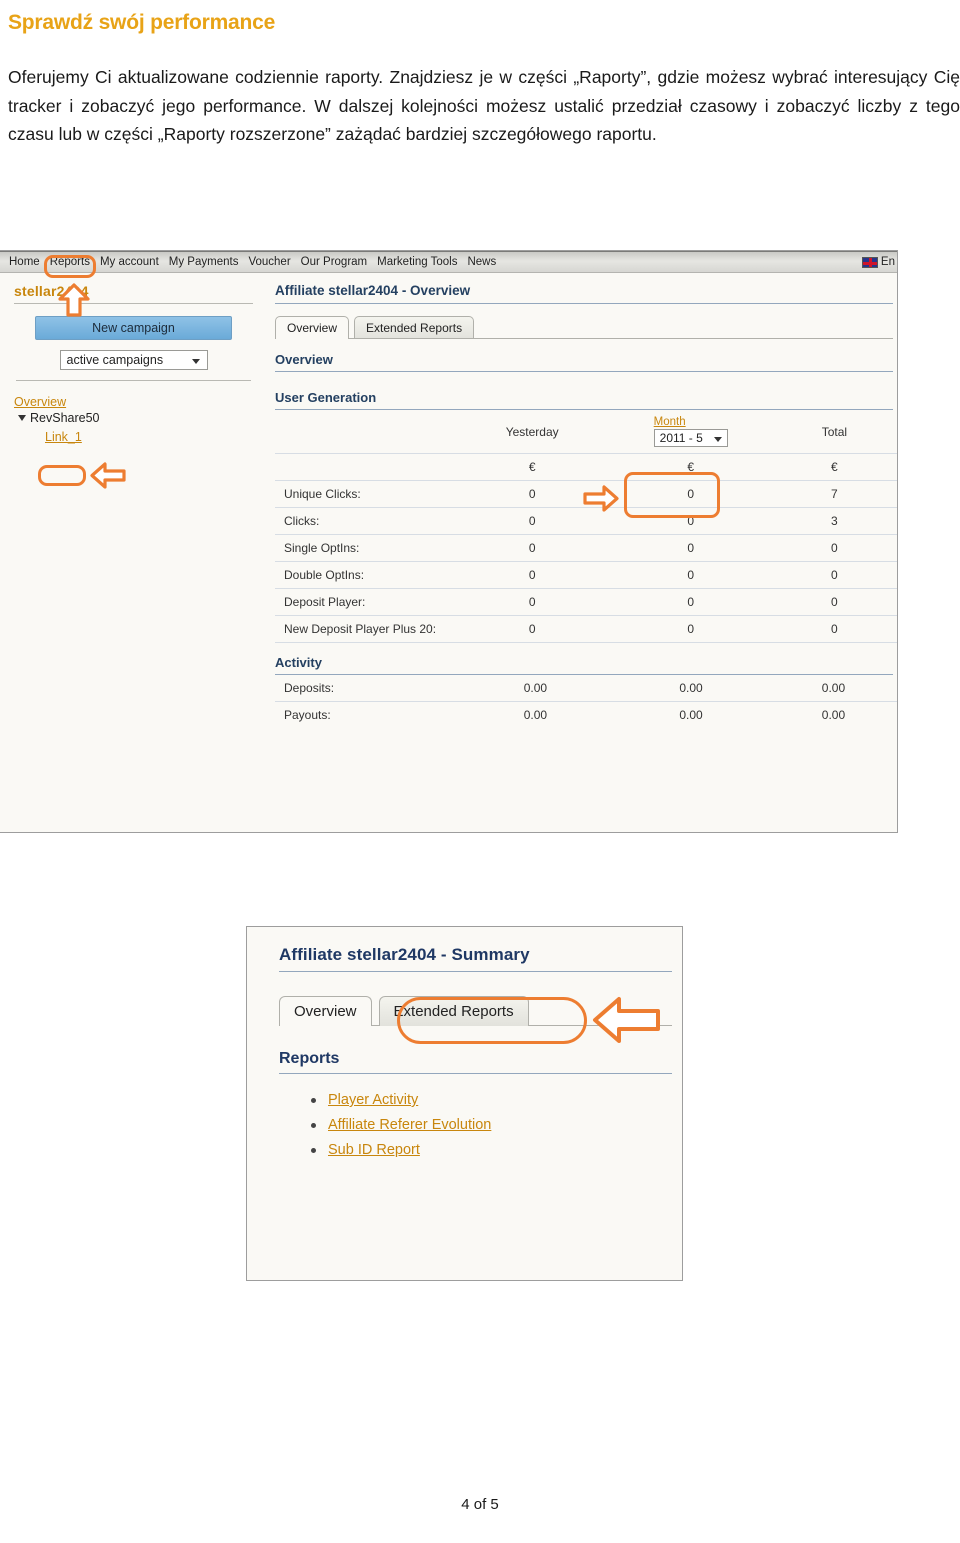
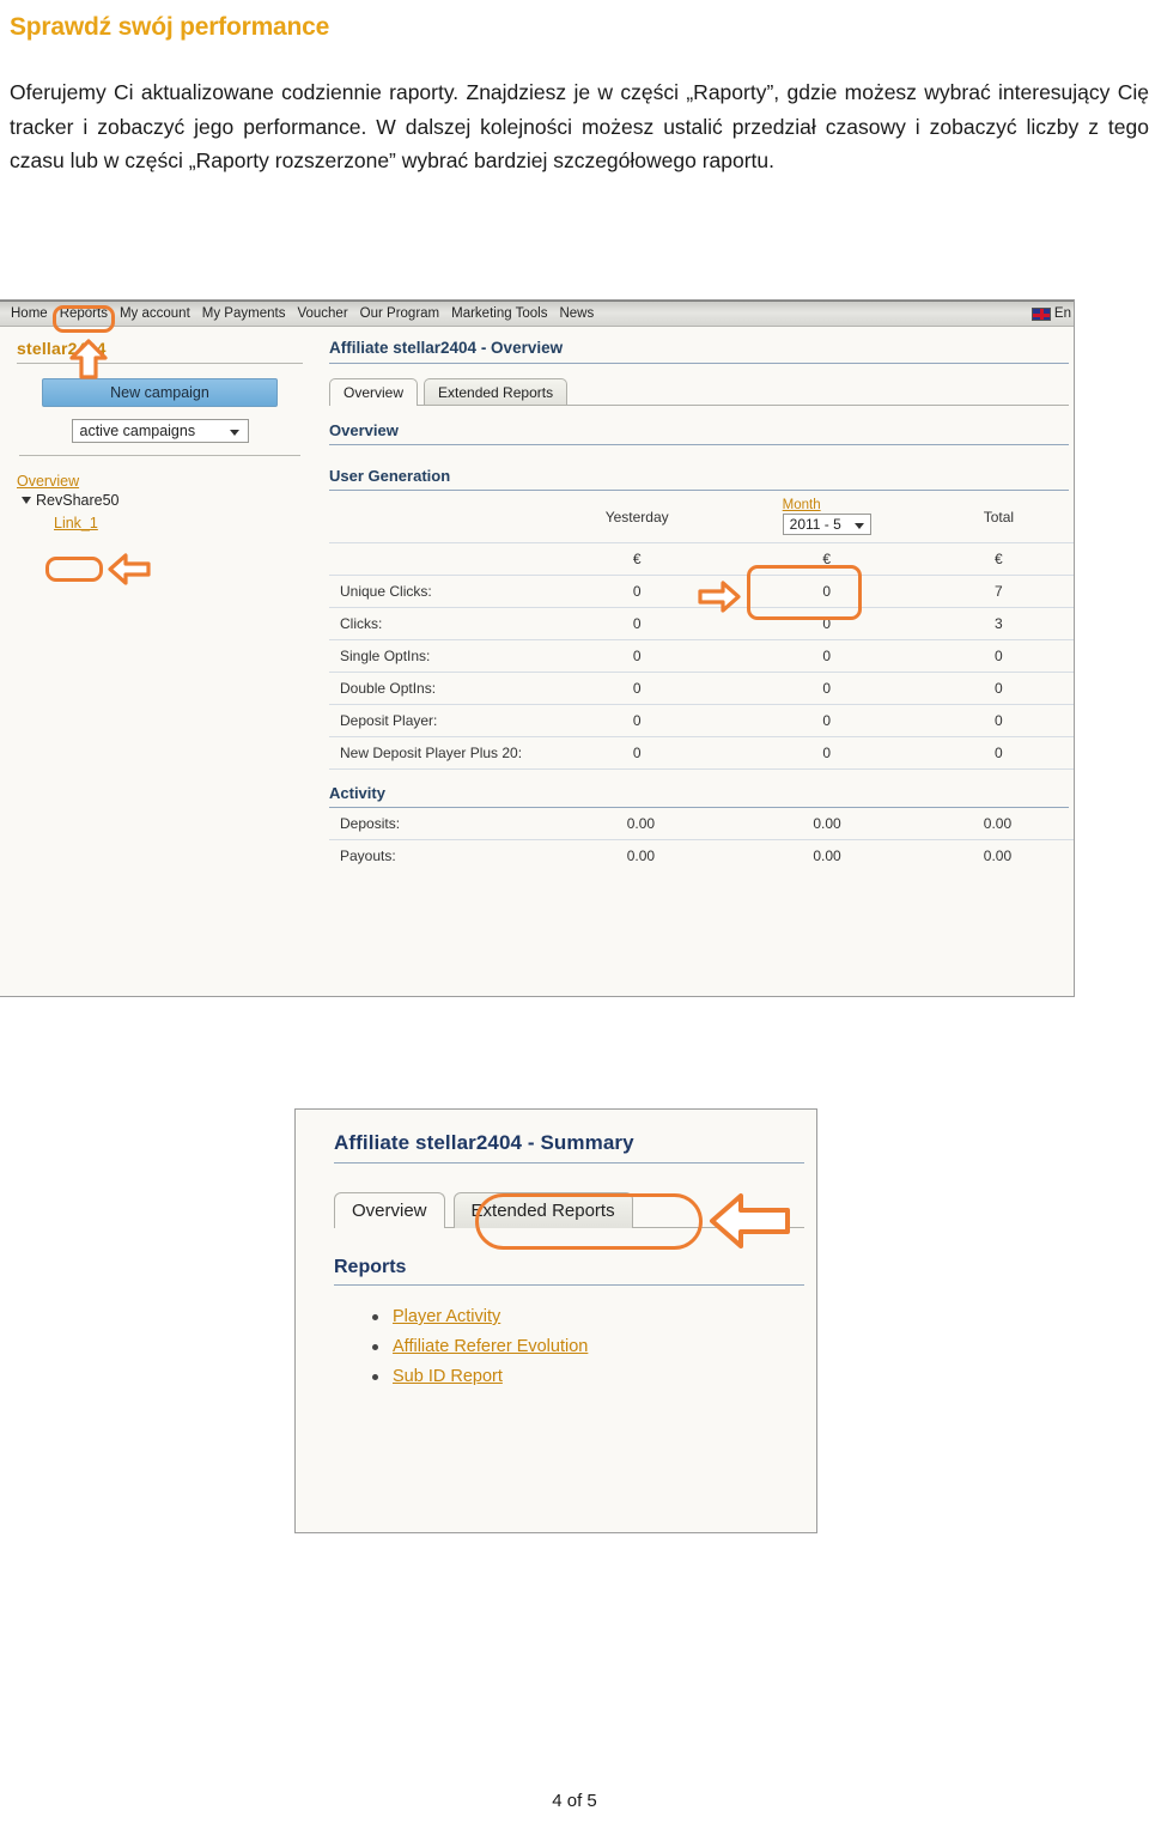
  Sprawdź swój performance
- Oferujemy Ci aktualizowane codziennie raporty. Znajdziesz je w części „Raporty”, gdzie możesz wybrać interesujący Cię tracker i zobaczyć jego performance. W dalszej kolejności możesz ustalić przedział czasowy i zobaczyć liczby z tego czasu lub w części „Raporty rozszerzone” zażądać bardziej szczegółowego raportu.
+ Oferujemy Ci aktualizowane codziennie raporty. Znajdziesz je w części „Raporty”, gdzie możesz wybrać interesujący Cię tracker i zobaczyć jego performance. W dalszej kolejności możesz ustalić przedział czasowy i zobaczyć liczby z tego czasu lub w części „Raporty rozszerzone” wybrać bardziej szczegółowego raportu.
  Home
  Reports
  My account
  My Payments
  Voucher
  Our Program
  Marketing Tools
  News
  En
  stellar24
  New campaign
  active campaigns
  Overview
  RevShare50
  Link_1
  Affiliate stellar2404 - Overview
  Overview
  Extended Reports
  Overview
  User Generation
  	Yesterday	Month 2011 - 5	Total
  	€	€	€
  Unique Clicks:	0	0	7
  Clicks:	0	0	3
  Single OptIns:	0	0	0
  Double OptIns:	0	0	0
  Deposit Player:	0	0	0
  New Deposit Player Plus 20:	0	0	0
  Activity
  Deposits:	0.00	0.00	0.00
  Payouts:	0.00	0.00	0.00
  Affiliate stellar2404 - Summary
  Overview
  Extended Reports
  Reports
  Player Activity
  Affiliate Referer Evolution
  Sub ID Report
  4 of 5
